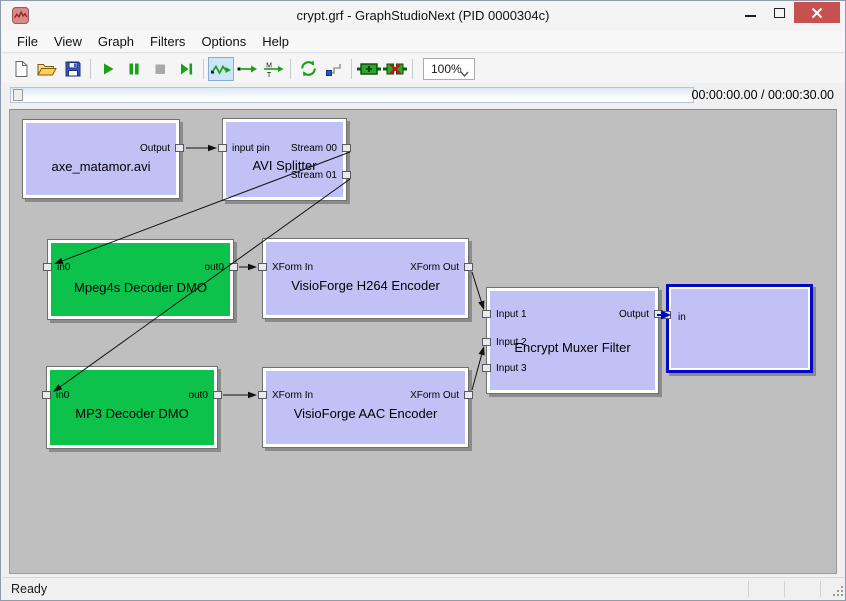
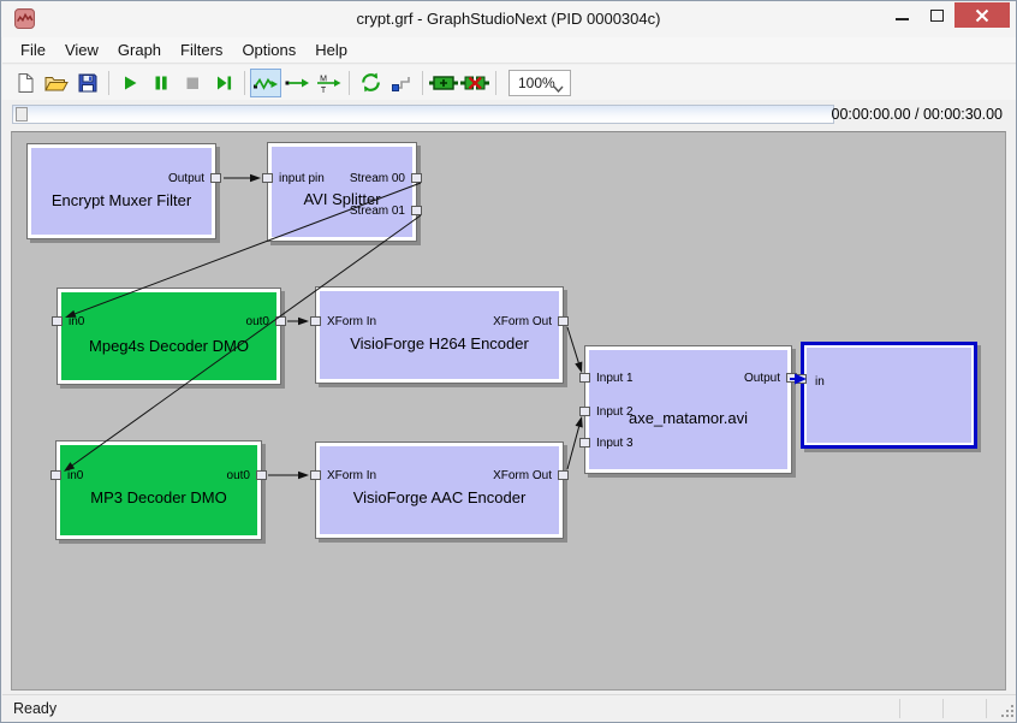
  crypt.grf - GraphStudioNext (PID 0000304c)
  File
  View
  Graph
  Filters
  Options
  Help
  100%
  00:00:00.00 / 00:00:30.00
- axe_matamor.avi
+ Encrypt Muxer Filter
  Output
  AVI Splitte
  input pin
  Stream 00
  Stream 01
  Mpeg4s Decoder DMO
  in0
  out0
  VisioForge H264 Encoder
  XForm In
  XForm Out
  MP3 Decoder DMO
  in0
  out0
  VisioForge AAC Encoder
  XForm In
  XForm Out
- Encrypt Muxer Filter
+ axe_matamor.avi
  Input 1
  Input 2
  Input 3
  Output
  in
  Ready
